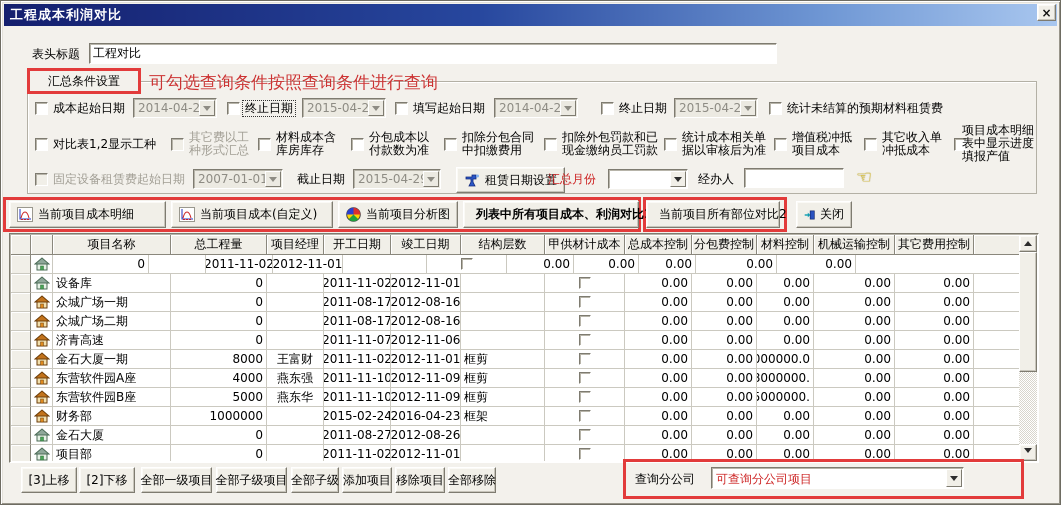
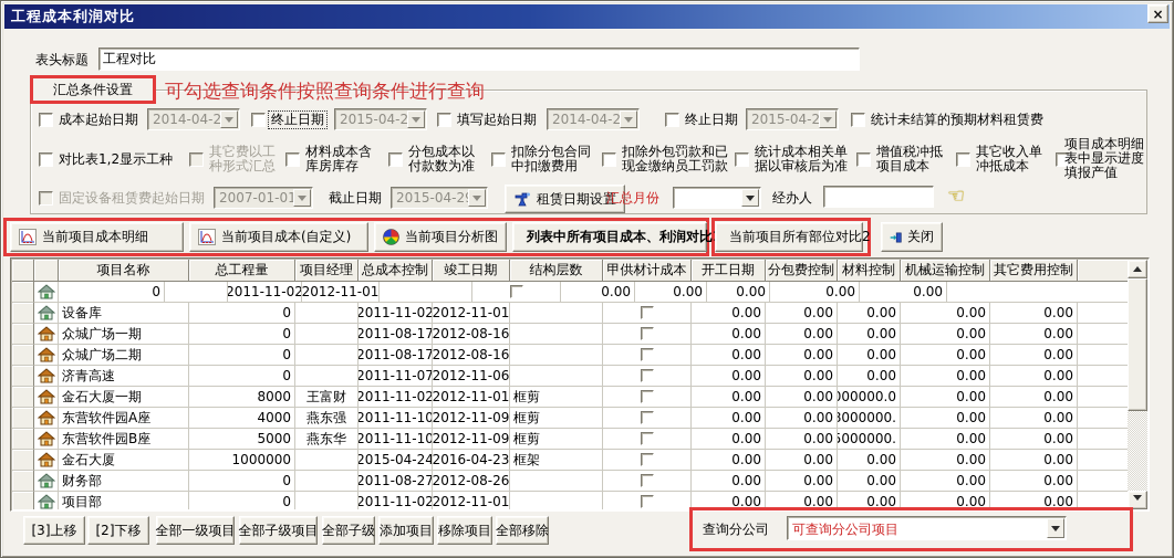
  工程成本利润对比
  ×
  表头标题
  工程对比
  汇总条件设置
  可勾选查询条件按照查询条件进行查询
  成本起始日期
  2014-04-2
  终止日期
  2015-04-2
  填写起始日期
  2014-04-2
  终止日期
  2015-04-2
  统计未结算的预期材料租赁费
  对比表1,2显示工种
  其它费以工
  种形式汇总
  材料成本含
  库房库存
  分包成本以
  付款数为准
  扣除分包合同
  中扣缴费用
  扣除外包罚款和已
  现金缴纳员工罚款
  统计成本相关单
  据以审核后为准
  增值税冲抵
  项目成本
  其它收入单
  冲抵成本
  项目成本明细
  表中显示进度
  填报产值
  固定设备租赁费起始日期
  2007-01-01
  截止日期
  2015-04-2
  租赁日期设置
  汇总月份
  经办人
  ☜
  当前项目成本明细
  当前项目成本(自定义)
  当前项目分析图
  列表中所有项目成本、利润对比
  当前项目所有部位对比2
  关闭
  项目名称
  总工程量
  项目经理
- 开工日期
+ 总成本控制
  竣工日期
  结构层数
  甲供材计成本
- 总成本控制
+ 开工日期
  分包费控制
  材料控制
  机械运输控制
  其它费用控制
  0
  2011-11-02
  2012-11-01
  0.00
  0.00
  0.00
  0.00
  0.00
  设备库
  0
  2011-11-02
  2012-11-01
  0.00
  0.00
  0.00
  0.00
  0.00
  众城广场一期
  0
  2011-08-17
  2012-08-16
  0.00
  0.00
  0.00
  0.00
  0.00
  众城广场二期
  0
  2011-08-17
  2012-08-16
  0.00
  0.00
  0.00
  0.00
  0.00
  济青高速
  0
  2011-11-07
  2012-11-06
  0.00
  0.00
  0.00
  0.00
  0.00
  金石大厦一期
  8000
  王富财
  2011-11-02
  2012-11-01
  框剪
  0.00
  0.00
  000000.0
  0.00
  0.00
  东营软件园A座
  4000
  燕东强
  2011-11-10
  2012-11-09
  框剪
  0.00
  0.00
  8000000.
  0.00
  0.00
  东营软件园B座
  5000
  燕东华
  2011-11-10
  2012-11-09
  框剪
  0.00
  0.00
  5000000.
  0.00
  0.00
- 财务部
+ 金石大厦
  1000000
- 2015-02-24
+ 2015-04-24
  2016-04-23
  框架
  0.00
  0.00
  0.00
  0.00
  0.00
- 金石大厦
+ 财务部
  0
  2011-08-27
  2012-08-26
  0.00
  0.00
  0.00
  0.00
  0.00
  项目部
  0
  2011-11-02
  2012-11-01
  0.00
  0.00
  0.00
  0.00
  0.00
  [3]上移
  [2]下移
  全部一级项目
  全部子级项目
  全部子级
  添加项目
  移除项目
  全部移除
  查询分公司
  可查询分公司项目
